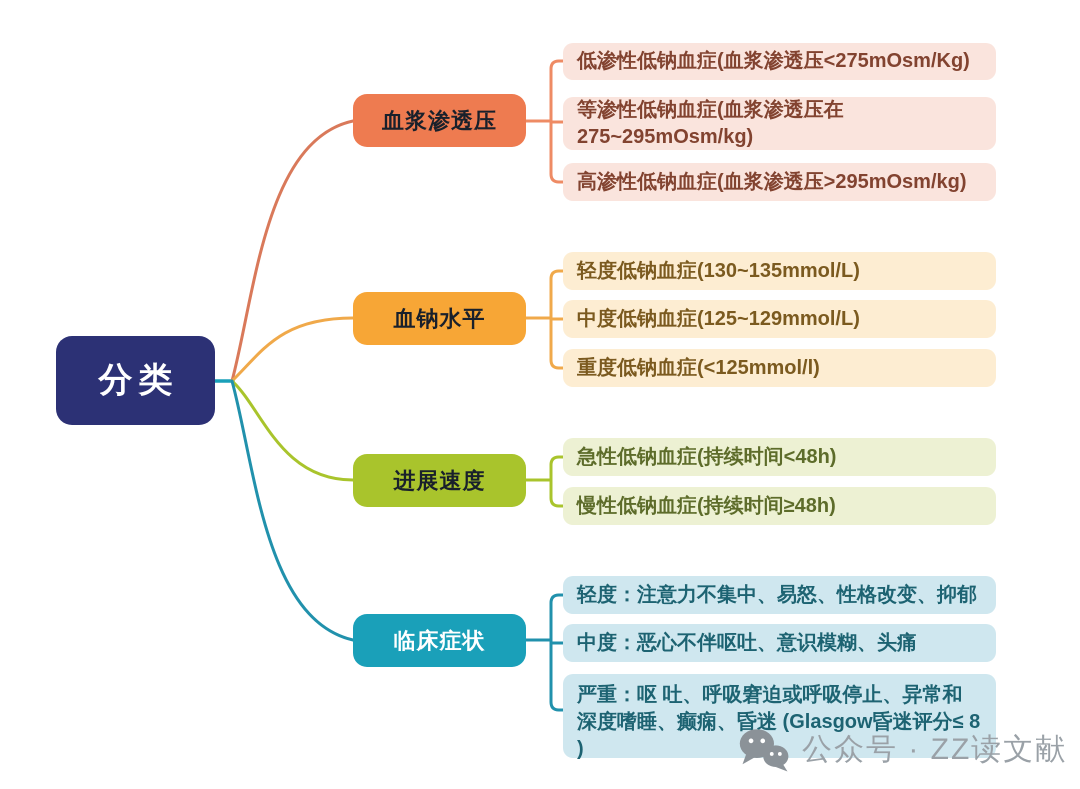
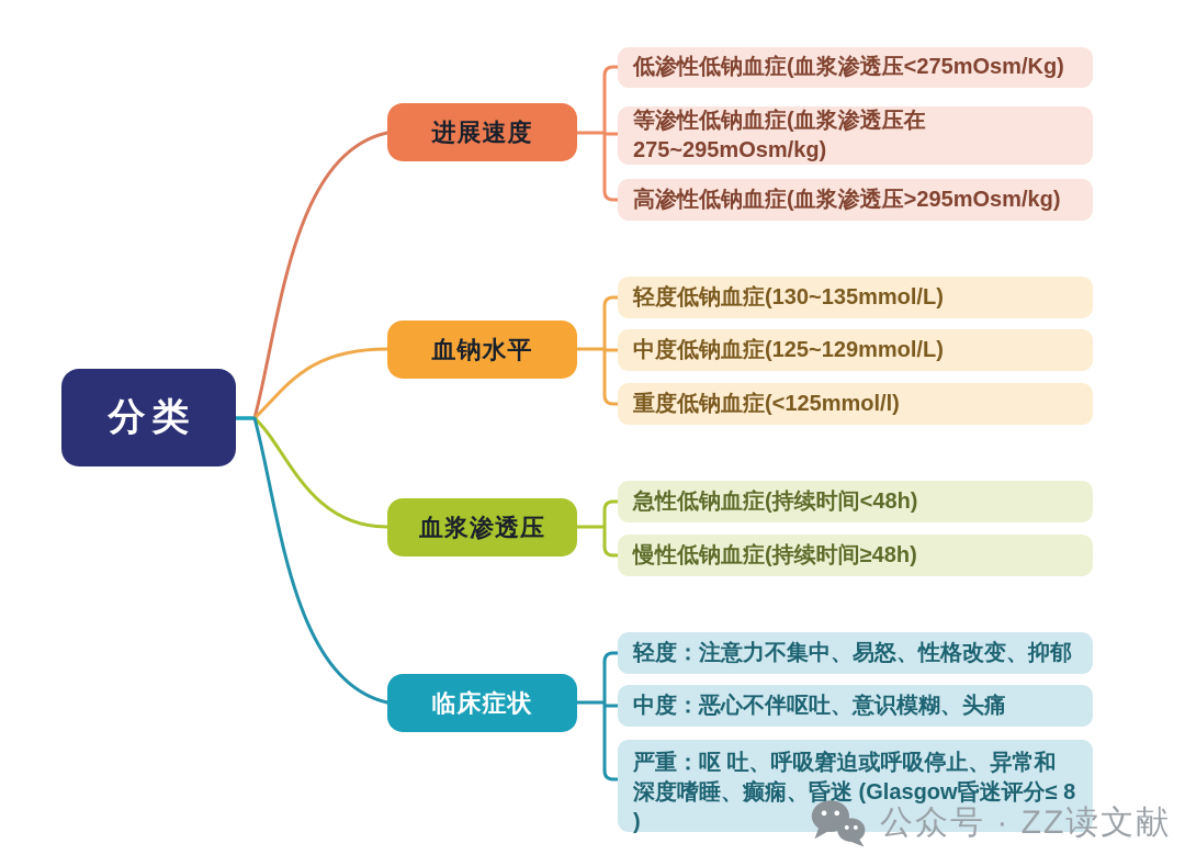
  分类
- 血浆渗透压
+ 进展速度
  血钠水平
- 进展速度
+ 血浆渗透压
  临床症状
  低渗性低钠血症(血浆渗透压<275mOsm/Kg)
  等渗性低钠血症(血浆渗透压在 275~295mOsm/kg)
  高渗性低钠血症(血浆渗透压>295mOsm/kg)
  轻度低钠血症(130~135mmol/L)
  中度低钠血症(125~129mmol/L)
  重度低钠血症(<125mmol/l)
  急性低钠血症(持续时间<48h)
  慢性低钠血症(持续时间≥48h)
  轻度：注意力不集中、易怒、性格改变、抑郁
  中度：恶心不伴呕吐、意识模糊、头痛
  严重：呕 吐、呼吸窘迫或呼吸停止、异常和深度嗜睡、癫痫、昏迷 (Glasgow昏迷评分≤ 8 )
  公众号 · ZZ读文献
